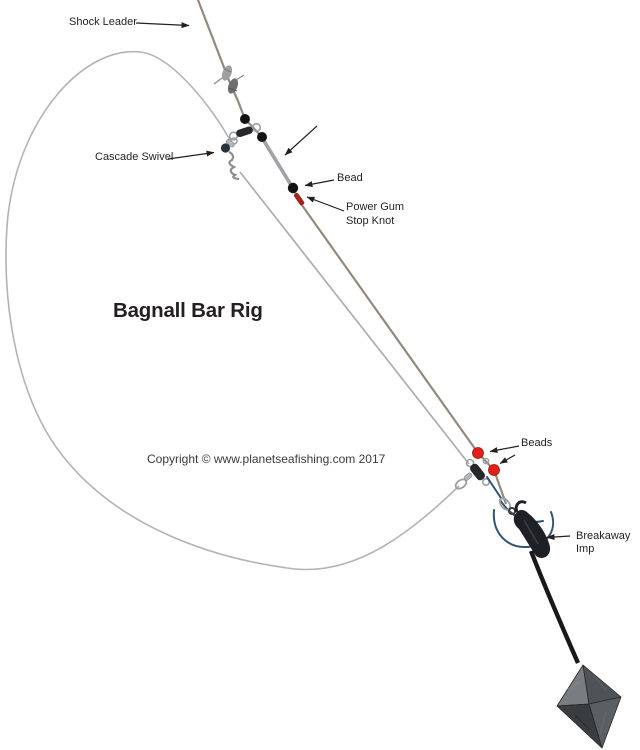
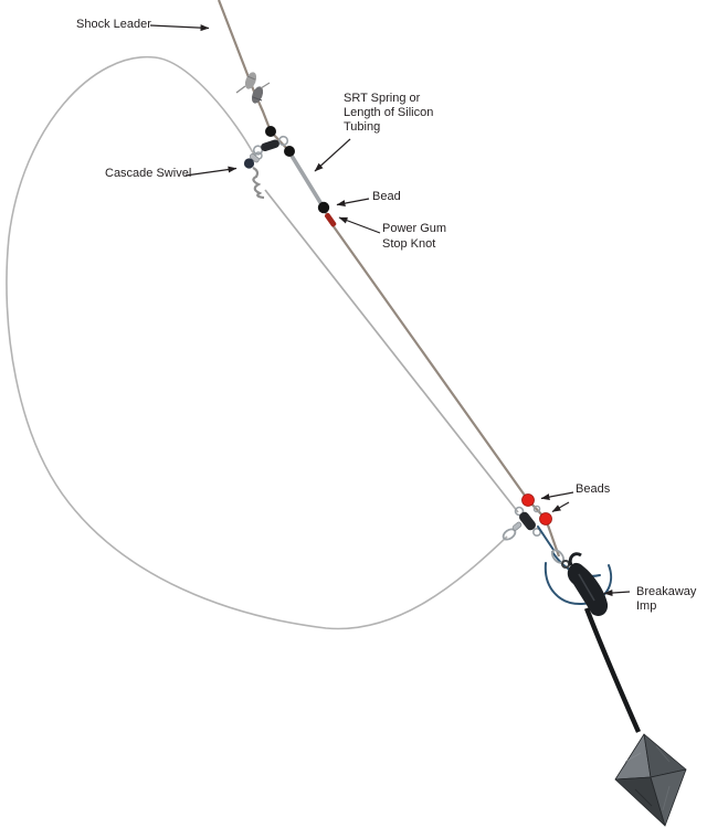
  Shock Leader
+ SRT Spring or
+ Length of Silicon
+ Tubing
  Cascade Swivel
  Bead
  Power Gum
  Stop Knot
  Beads
  Breakaway Imp
- Bagnall Bar Rig
- Copyright © www.planetseafishing.com 2017
